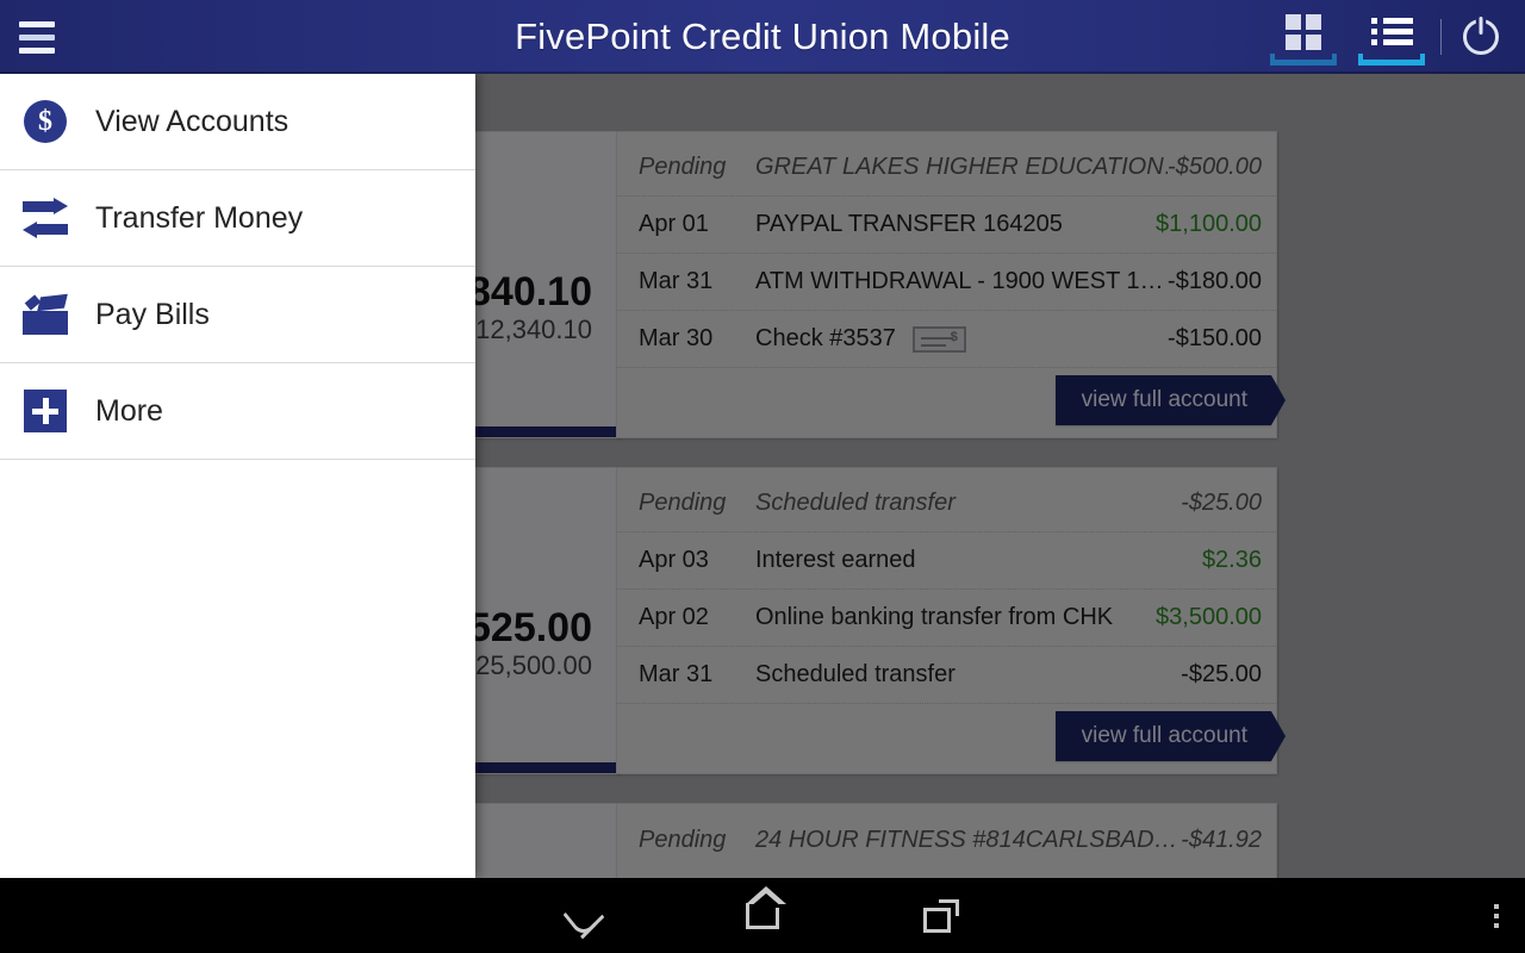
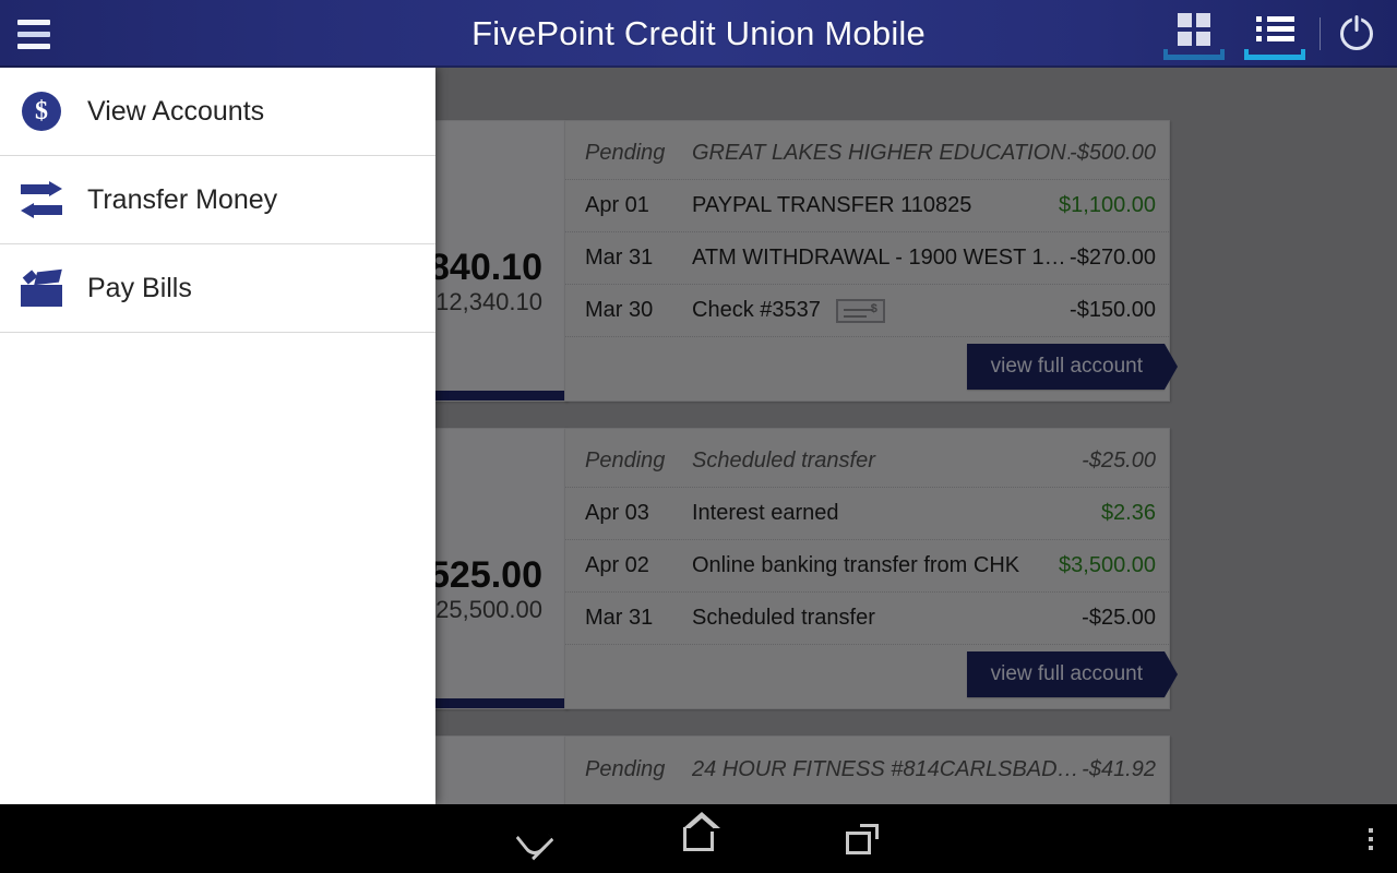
  840.10
  12,340.10
  Pending
  GREAT LAKES HIGHER EDUCATION
  -$500.00
  Apr 01
- PAYPAL TRANSFER 164205
+ PAYPAL TRANSFER 110825
  $1,100.00
  Mar 31
  ATM WITHDRAWAL - 1900 WEST 1…
- -$180.00
+ -$270.00
  Mar 30
  Check #3537
  $
  -$150.00
  view full account
  525.00
  25,500.00
  Pending
  Scheduled transfer
  -$25.00
  Apr 03
  Interest earned
  $2.36
  Apr 02
  Online banking transfer from CHK
  $3,500.00
  Mar 31
  Scheduled transfer
  -$25.00
  view full account
  Pending
  24 HOUR FITNESS #814CARLSBAD…
  -$41.92
  $
  View Accounts
  Transfer Money
  Pay Bills
- More
  FivePoint Credit Union Mobile
